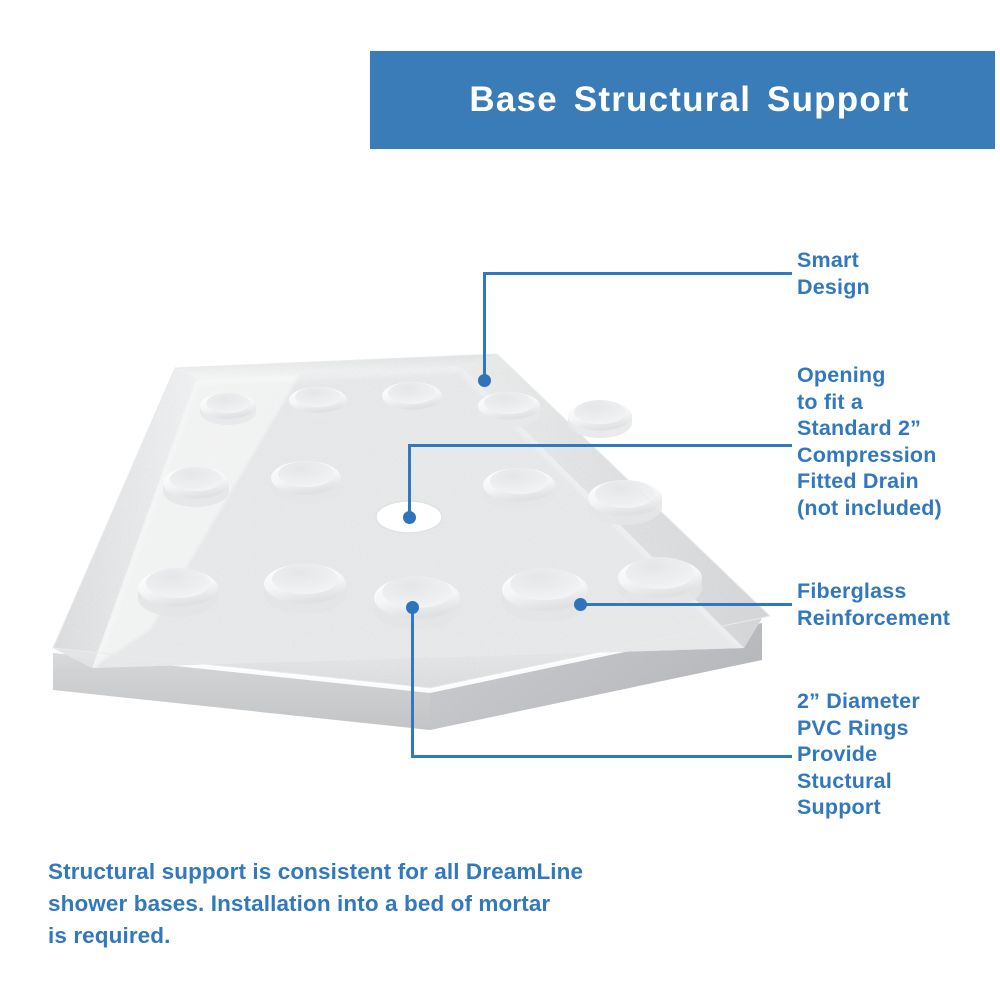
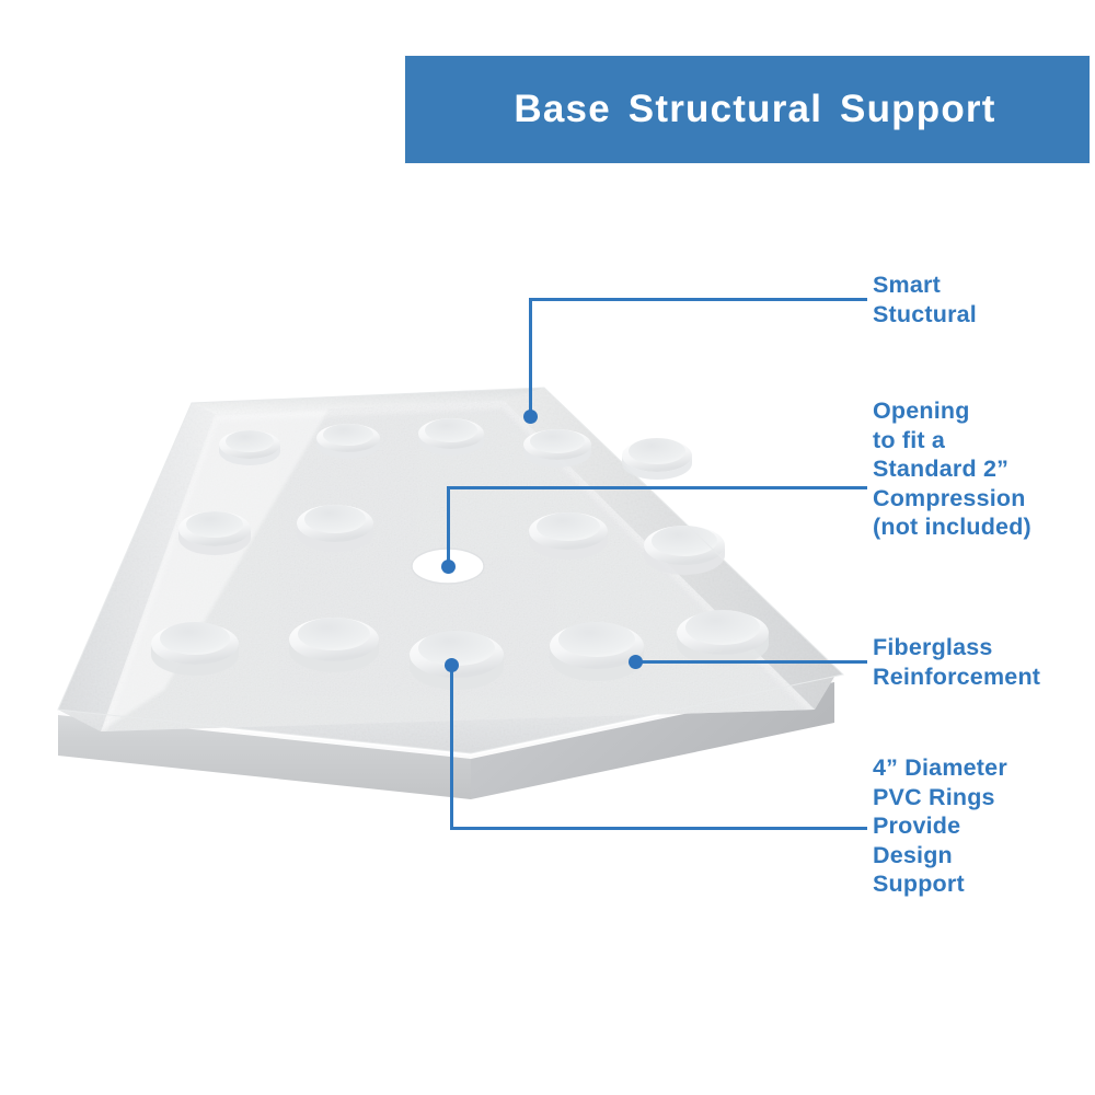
  Base Structural Support
  Smart
- Design
+ Stuctural
  Opening
  to fit a
  Standard 2”
  Compression
- Fitted Drain
  (not included)
  Fiberglass
  Reinforcement
- 2” Diameter
+ 4” Diameter
  PVC Rings
  Provide
- Stuctural
+ Design
  Support
- Structural support is consistent for all DreamLine
- shower bases. Installation into a bed of mortar
- is required.
